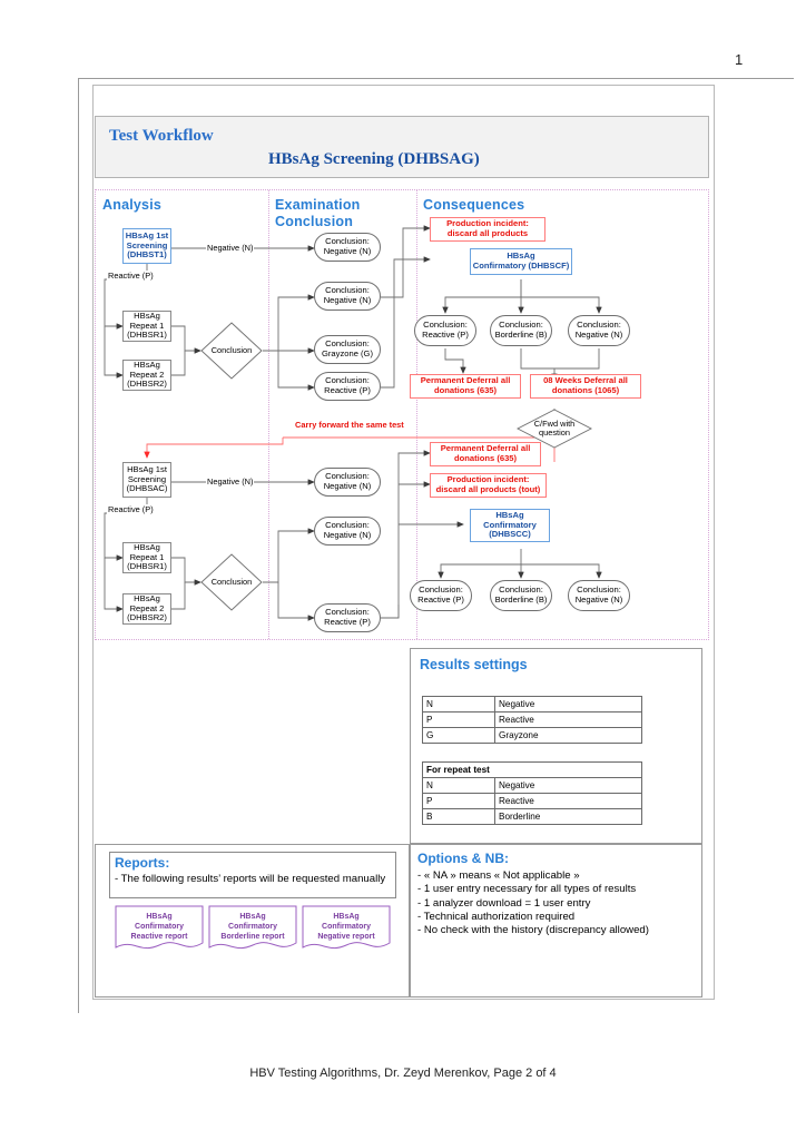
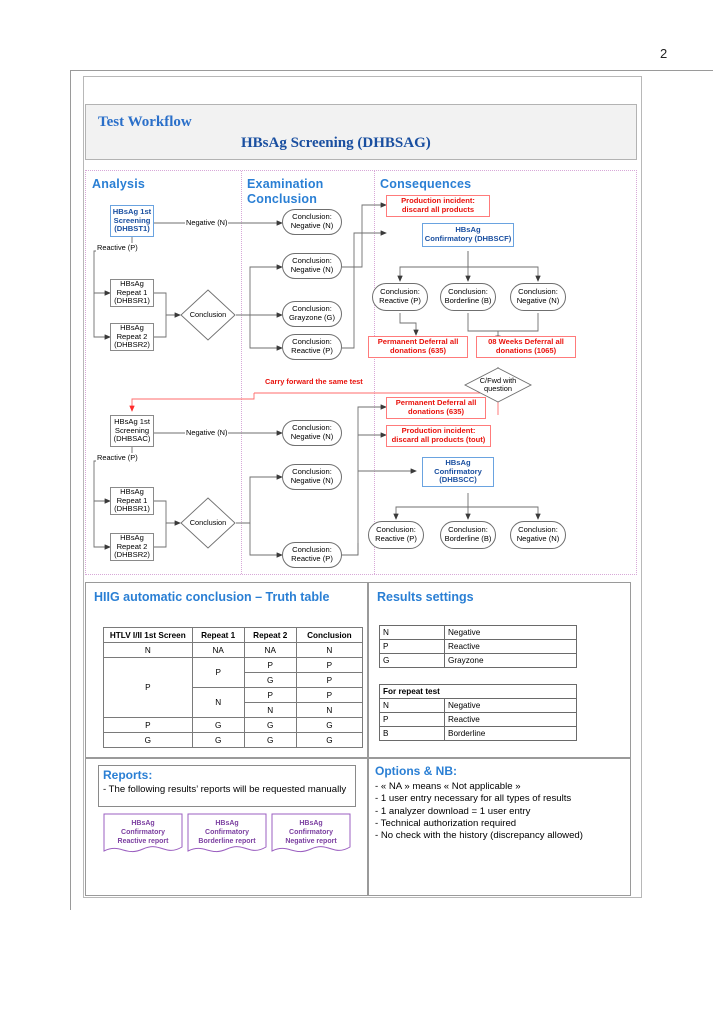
- 1
+ 2
  Test Workflow
  HBsAg Screening (DHBSAG)
  Analysis
  Examination
  Conclusion
  Consequences
  HBsAg 1st
  Screening
  (DHBST1)
  Negative (N)
  Reactive (P)
  HBsAg
  Repeat 1
  (DHBSR1)
  HBsAg
  Repeat 2
  (DHBSR2)
  Conclusion
  Conclusion:
  Negative (N)
  Conclusion:
  Grayzone (G)
  Conclusion:
  Reactive (P)
  Conclusion:
  Negative (N)
  Production incident:
  discard all products
  HBsAg
  Confirmatory (DHBSCF)
  Conclusion:
  Reactive (P)
  Conclusion:
  Borderline (B)
  Conclusion:
  Negative (N)
  Permanent Deferral all
  donations (635)
  08 Weeks Deferral all
  donations (1065)
  C/Fwd with
  question
  Carry forward the same test
  HBsAg 1st
  Screening
  (DHBSAC)
  Negative (N)
  Reactive (P)
  HBsAg
  Repeat 1
  (DHBSR1)
  HBsAg
  Repeat 2
  (DHBSR2)
  Conclusion
  Conclusion:
  Negative (N)
  Conclusion:
  Negative (N)
  Conclusion:
  Reactive (P)
  Permanent Deferral all
  donations (635)
  Production incident:
  discard all products (tout)
  HBsAg
  Confirmatory
  (DHBSCC)
  Conclusion:
  Reactive (P)
  Conclusion:
  Borderline (B)
  Conclusion:
  Negative (N)
+ HIIG automatic conclusion – Truth table
+ HTLV I/II 1st Screen	Repeat 1	Repeat 2	Conclusion
+ N	NA	NA	N
+ P	P	P	P
+ G	P
+ N	P	P
+ N	N
+ P	G	G	G
+ G	G	G	G
  Results settings
  N	Negative
  P	Reactive
  G	Grayzone
  For repeat test
  N	Negative
  P	Reactive
  B	Borderline
  Reports:
  - The following results’ reports will be requested manually
  Options & NB:
  - « NA » means « Not applicable »
  - 1 user entry necessary for all types of results
  - 1 analyzer download = 1 user entry
  - Technical authorization required
  - No check with the history (discrepancy allowed)
- HBV Testing Algorithms, Dr. Zeyd Merenkov, Page 2 of 4
